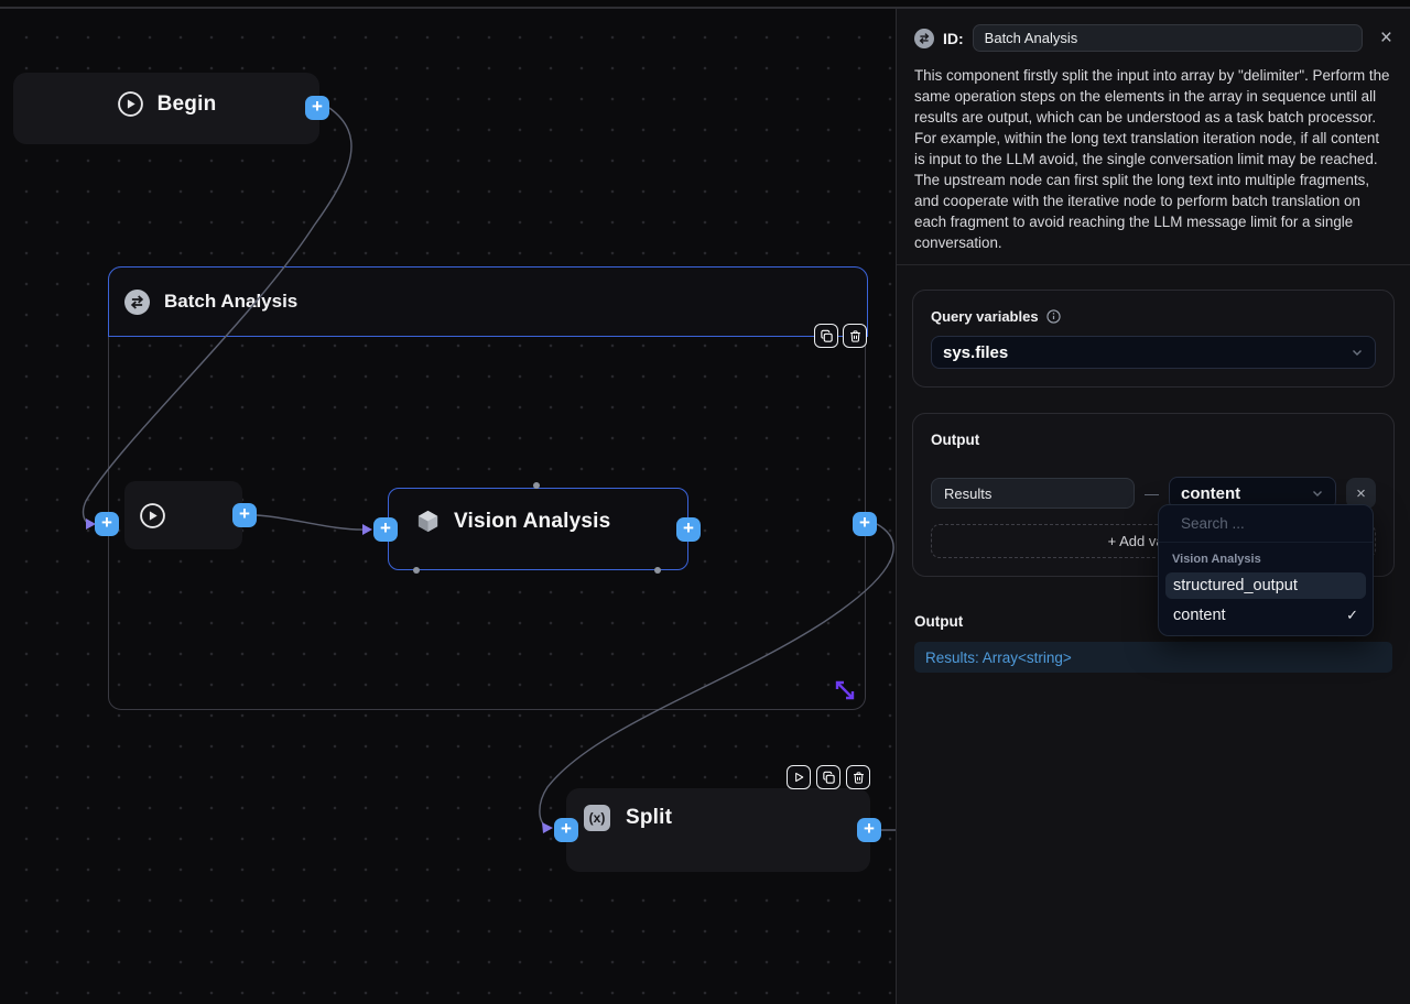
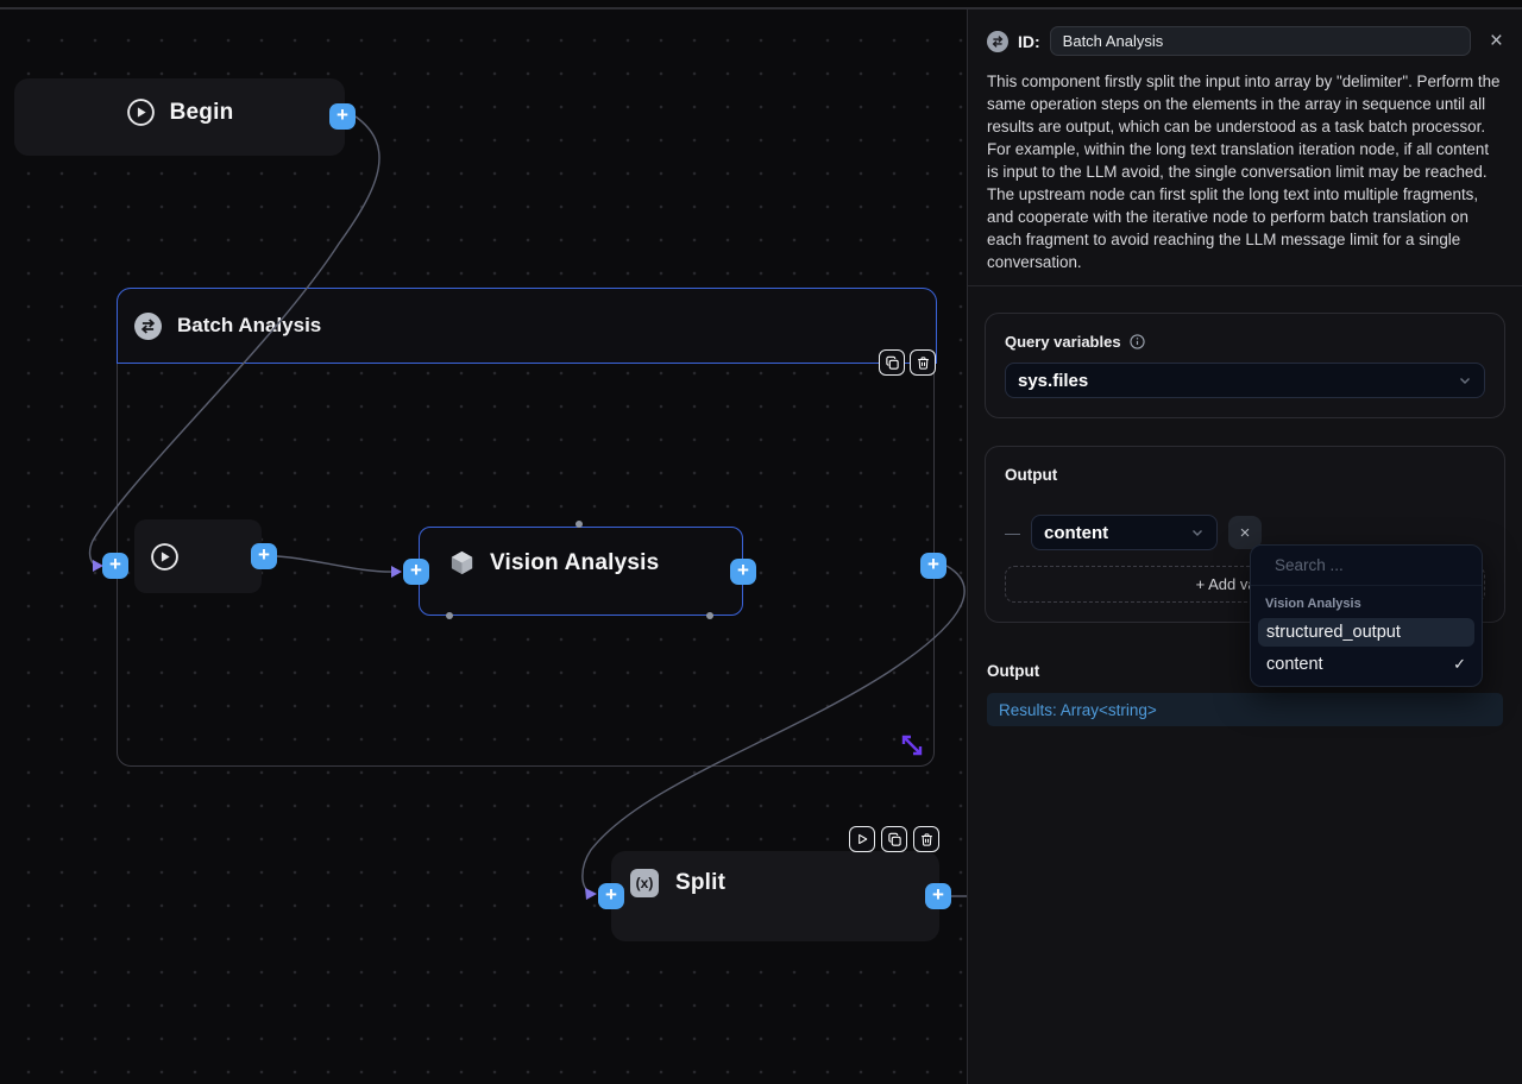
  Begin
  +
  Batch Analysis
  Vision Analysis
  (x)
  Split
  +
  +
  +
  +
  +
  +
  +
  ID:
  Batch Analysis
  ×
  This component firstly split the input into array by "delimiter". Perform the same operation steps on the elements in the array in sequence until all results are output, which can be understood as a task batch processor. For example, within the long text translation iteration node, if all content is input to the LLM avoid, the single conversation limit may be reached. The upstream node can first split the long text into multiple fragments, and cooperate with the iterative node to perform batch translation on each fragment to avoid reaching the LLM message limit for a single conversation.
  Query variables
  sys.files
  Output
- Results
  —
  content
  ×
  Output
  Results: Array<string>
  Search ...
  Vision Analysis
  structured_output
  content
  ✓
